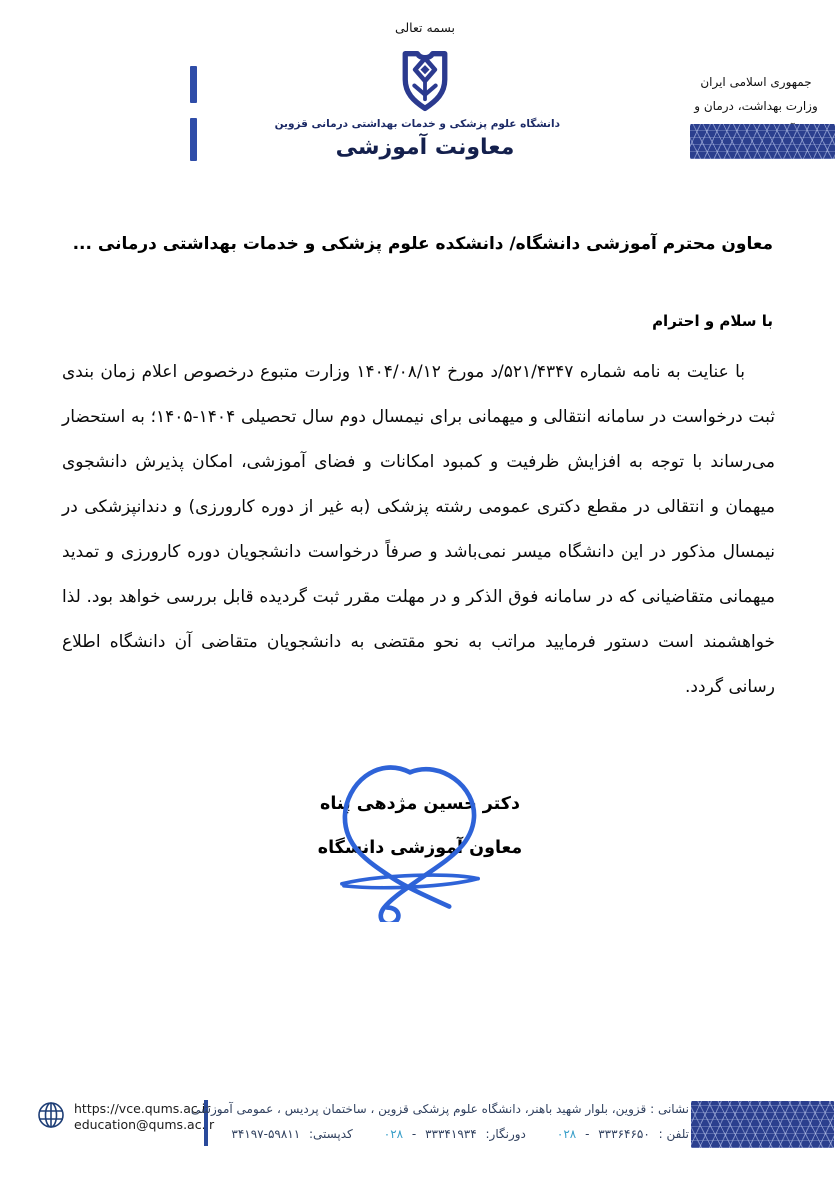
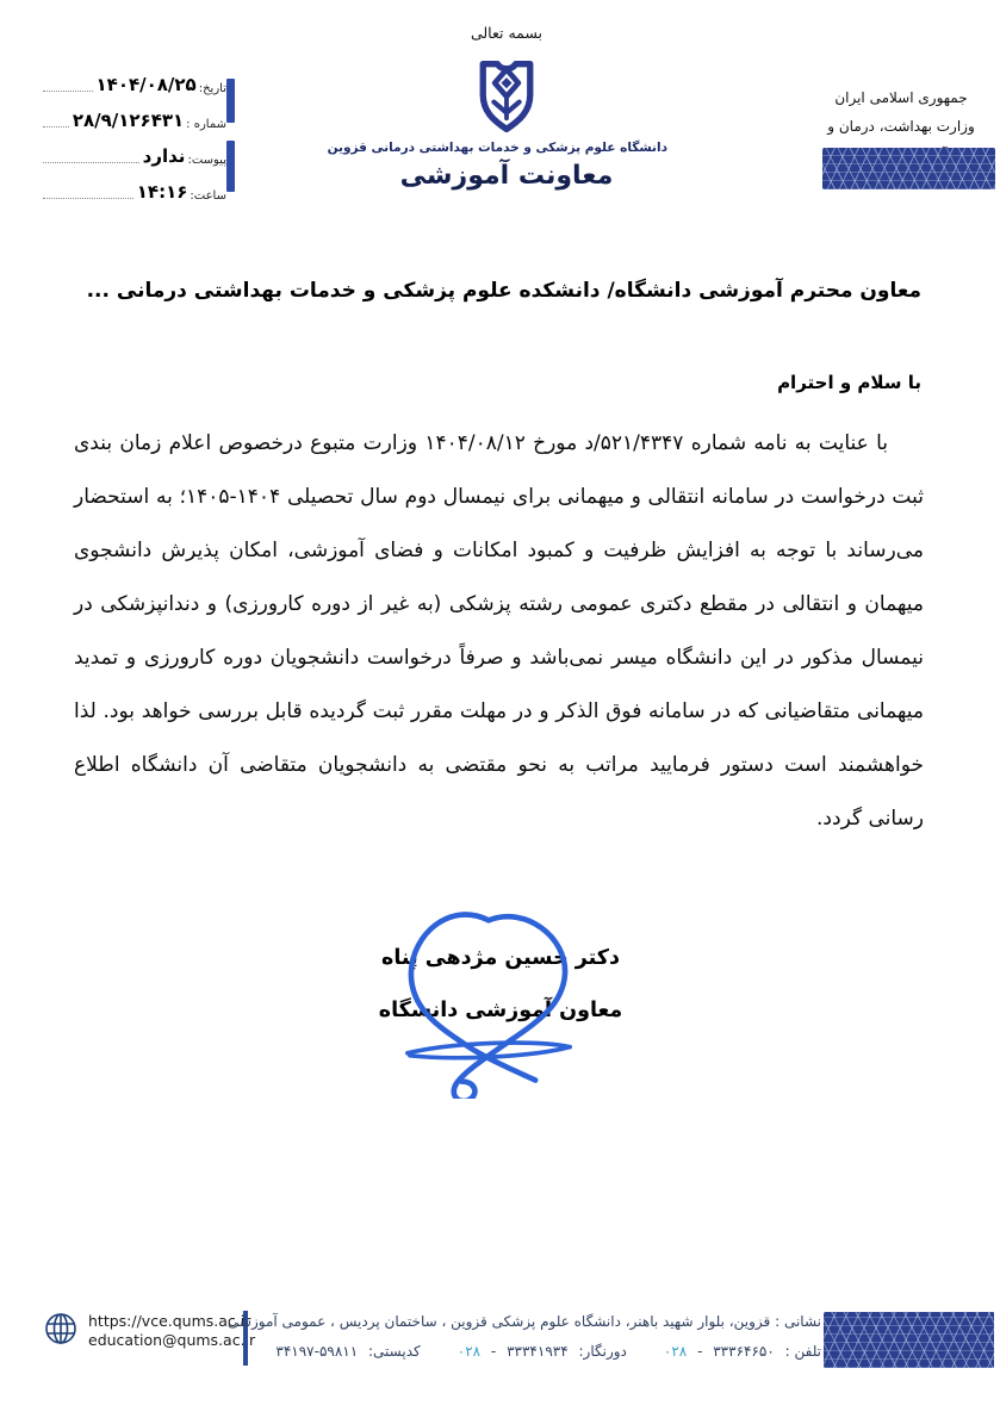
+ تاریخ:
+ ۱۴۰۴/۰۸/۲۵
+ شماره :
+ ۲۸/۹/۱۲۶۴۳۱
+ پیوست:
+ ندارد
+ ساعت:
+ ۱۴:۱۶
  بسمه تعالی
  دانشگاه علوم پزشکی و خدمات بهداشتی درمانی قزوین
  معاونت آموزشی
  جمهوری اسلامی ایران
  معاون محترم آموزشی دانشگاه/ دانشکده علوم پزشکی و خدمات بهداشتی درمانی ...
  با سلام و احترام
  با عنایت به نامه شماره ۵۲۱/۴۳۴۷/د مورخ ۱۴۰۴/۰۸/۱۲ وزارت متبوع درخصوص اعلام زمان بندی ثبت درخواست در سامانه انتقالی و میهمانی برای نیمسال دوم سال تحصیلی ۱۴۰۴-۱۴۰۵؛ به استحضار می‌رساند با توجه به افزایش ظرفیت و کمبود امکانات و فضای آموزشی، امکان پذیرش دانشجوی میهمان و انتقالی در مقطع دکتری عمومی رشته پزشکی (به غیر از دوره کارورزی) و دندانپزشکی در نیمسال مذکور در این دانشگاه میسر نمی‌باشد و صرفاً درخواست دانشجویان دوره کارورزی و تمدید میهمانی متقاضیانی که در سامانه فوق الذکر و در مهلت مقرر ثبت گردیده قابل بررسی خواهد بود. لذا خواهشمند است دستور فرمایید مراتب به نحو مقتضی به دانشجویان متقاضی آن دانشگاه اطلاع رسانی گردد.
  دکترسین مژدهیناه
  معاونموزشی دانگاه
  https://vce.qums.ac.
  education@qums.acr
  نشانی : قزوین، بلوار شهید باهنر، دانشگاه علوم پزشکی قزوین ، ساختمان پردیس ، عمومی آموزشی
  تلفن : ۳۳۳۶۴۶۵۰ - ۰۲۸
  دورنگار: ۳۳۳۴۱۹۳۴ - ۰۲۸
  کدپستی: ۵۹۸۱۱-۳۴۱۹۷
